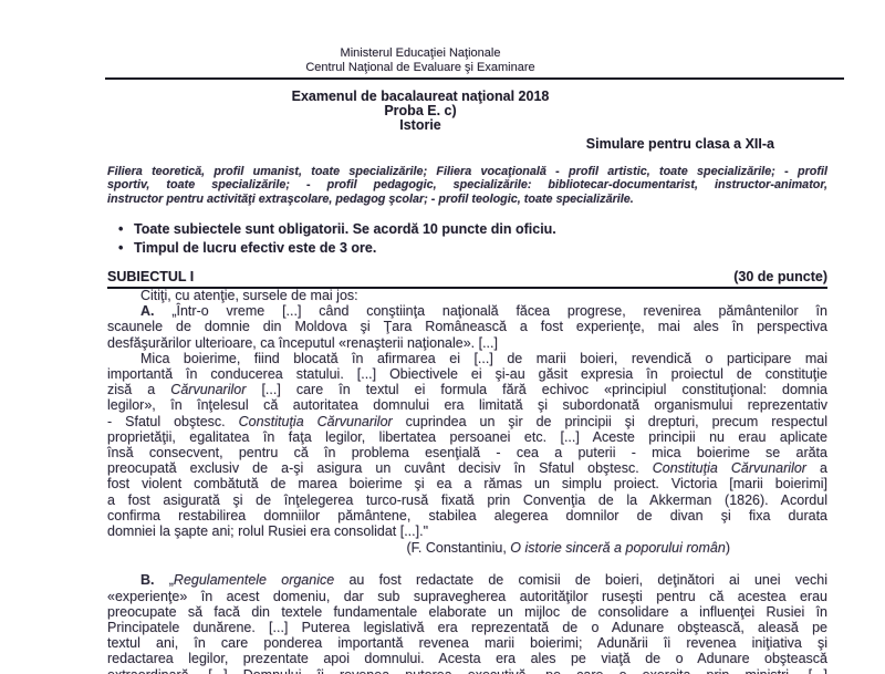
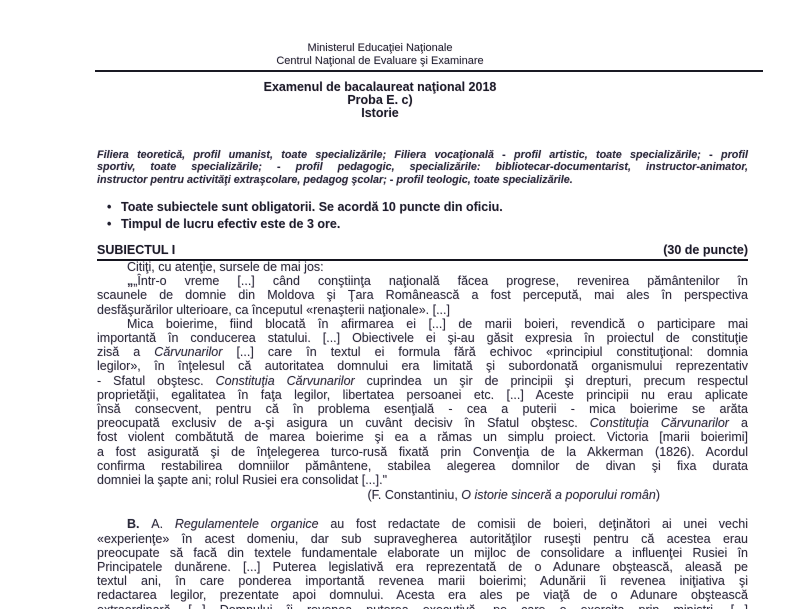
  Ministerul Educaţiei Naţionale
  Centrul Naţional de Evaluare şi Examinare
  Examenul de bacalaureat naţional 2018
  Proba E. c)
  Istorie
- Simulare pentru clasa a XII-a
  Filiera teoretică, profil umanist, toate specializările; Filiera vocaţională - profil artistic, toate specializările; - profil
  sportiv, toate specializările; - profil pedagogic, specializările: bibliotecar-documentarist, instructor-animator,
  instructor pentru activităţi extraşcolare, pedagog şcolar; - profil teologic, toate specializările.
  • Toate subiectele sunt obligatorii. Se acordă 10 puncte din oficiu.
  • Timpul de lucru efectiv este de 3 ore.
  SUBIECTUL I
  (30 de puncte)
  Citiţi, cu atenţie, sursele de mai jos:
- A. „Într-o vreme [...] când conştiinţa naţională făcea progrese, revenirea pământenilor în
+ „„Într-o vreme [...] când conştiinţa naţională făcea progrese, revenirea pământenilor în
- scaunele de domnie din Moldova şi Ţara Românească a fost experienţe, mai ales în perspectiva
+ scaunele de domnie din Moldova şi Ţara Românească a fost percepută, mai ales în perspectiva
  desfăşurărilor ulterioare, ca începutul «renaşterii naţionale». [...]
  Mica boierime, fiind blocată în afirmarea ei [...] de marii boieri, revendică o participare mai
  importantă în conducerea statului. [...] Obiectivele ei şi-au găsit expresia în proiectul de constituţie
  zisă a Cărvunarilor [...] care în textul ei formula fără echivoc «principiul constituţional: domnia
  legilor», în înţelesul că autoritatea domnului era limitată şi subordonată organismului reprezentativ
  - Sfatul obştesc. Constituţia Cărvunarilor cuprindea un şir de principii şi drepturi, precum respectul
  proprietăţii, egalitatea în faţa legilor, libertatea persoanei etc. [...] Aceste principii nu erau aplicate
  însă consecvent, pentru că în problema esenţială - cea a puterii - mica boierime se arăta
  preocupată exclusiv de a-şi asigura un cuvânt decisiv în Sfatul obştesc. Constituţia Cărvunarilor a
  fost violent combătută de marea boierime şi ea a rămas un simplu proiect. Victoria [marii boierimi]
  a fost asigurată şi de înţelegerea turco-rusă fixată prin Convenţia de la Akkerman (1826). Acordul
  confirma restabilirea domniilor pământene, stabilea alegerea domnilor de divan şi fixa durata
  domniei la şapte ani; rolul Rusiei era consolidat [...]."
  (F. Constantiniu, O istorie sinceră a poporului român)
- B. „Regulamentele organice au fost redactate de comisii de boieri, deţinători ai unei vechi
+ B. A. Regulamentele organice au fost redactate de comisii de boieri, deţinători ai unei vechi
  «experienţe» în acest domeniu, dar sub supravegherea autorităţilor ruseşti pentru că acestea erau
  preocupate să facă din textele fundamentale elaborate un mijloc de consolidare a influenţei Rusiei în
  Principatele dunărene. [...] Puterea legislativă era reprezentată de o Adunare obştească, aleasă pe
  textul ani, în care ponderea importantă revenea marii boierimi; Adunării îi revenea iniţiativa şi
  redactarea legilor, prezentate apoi domnului. Acesta era ales pe viaţă de o Adunare obştească
